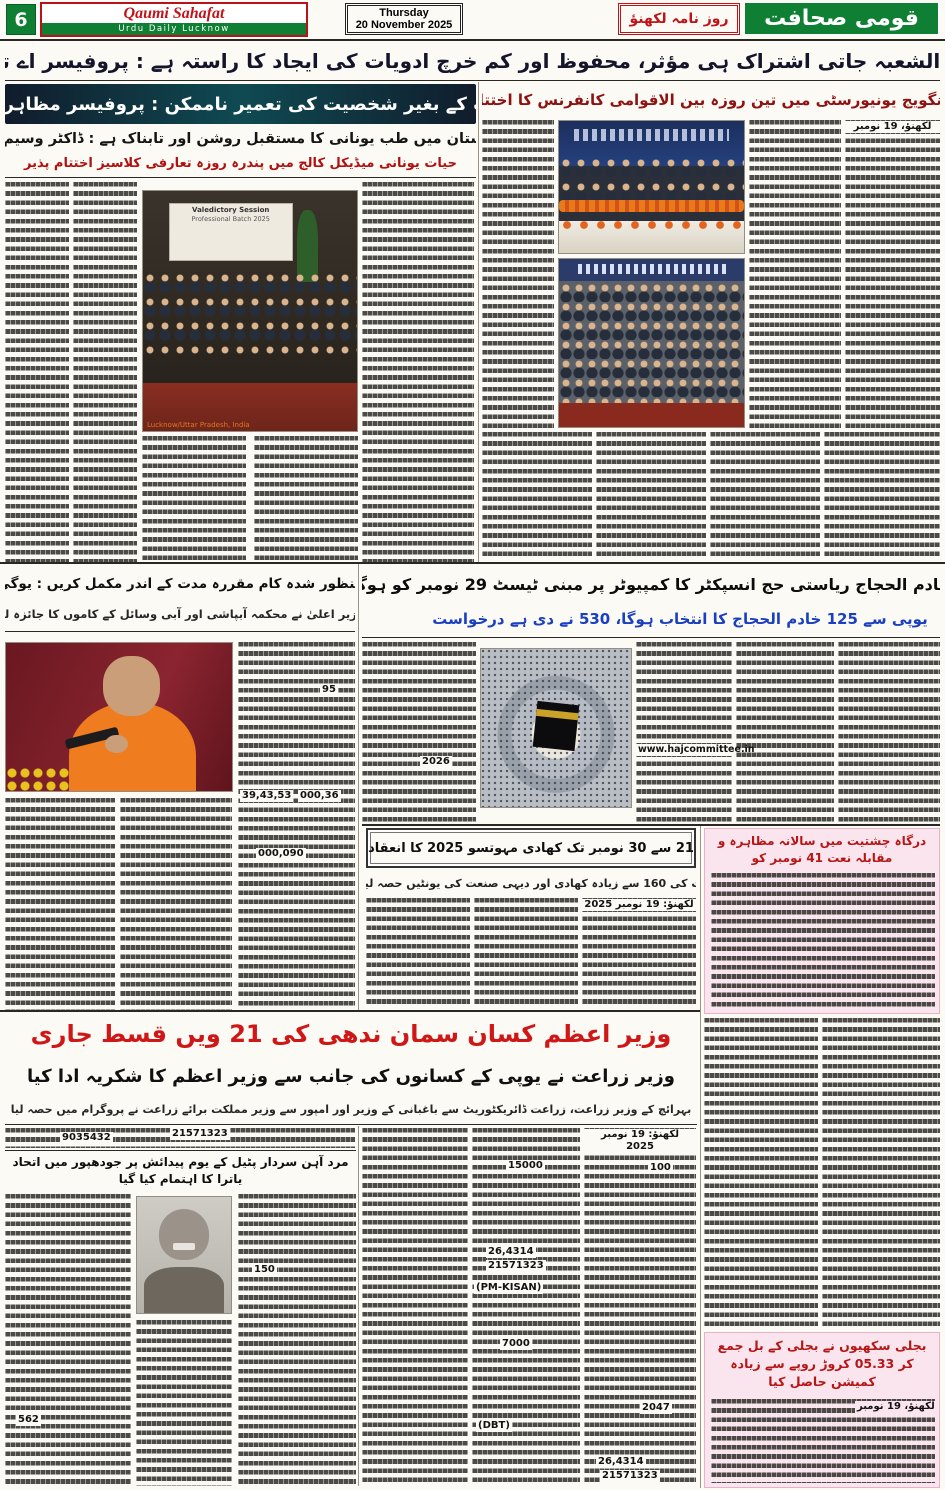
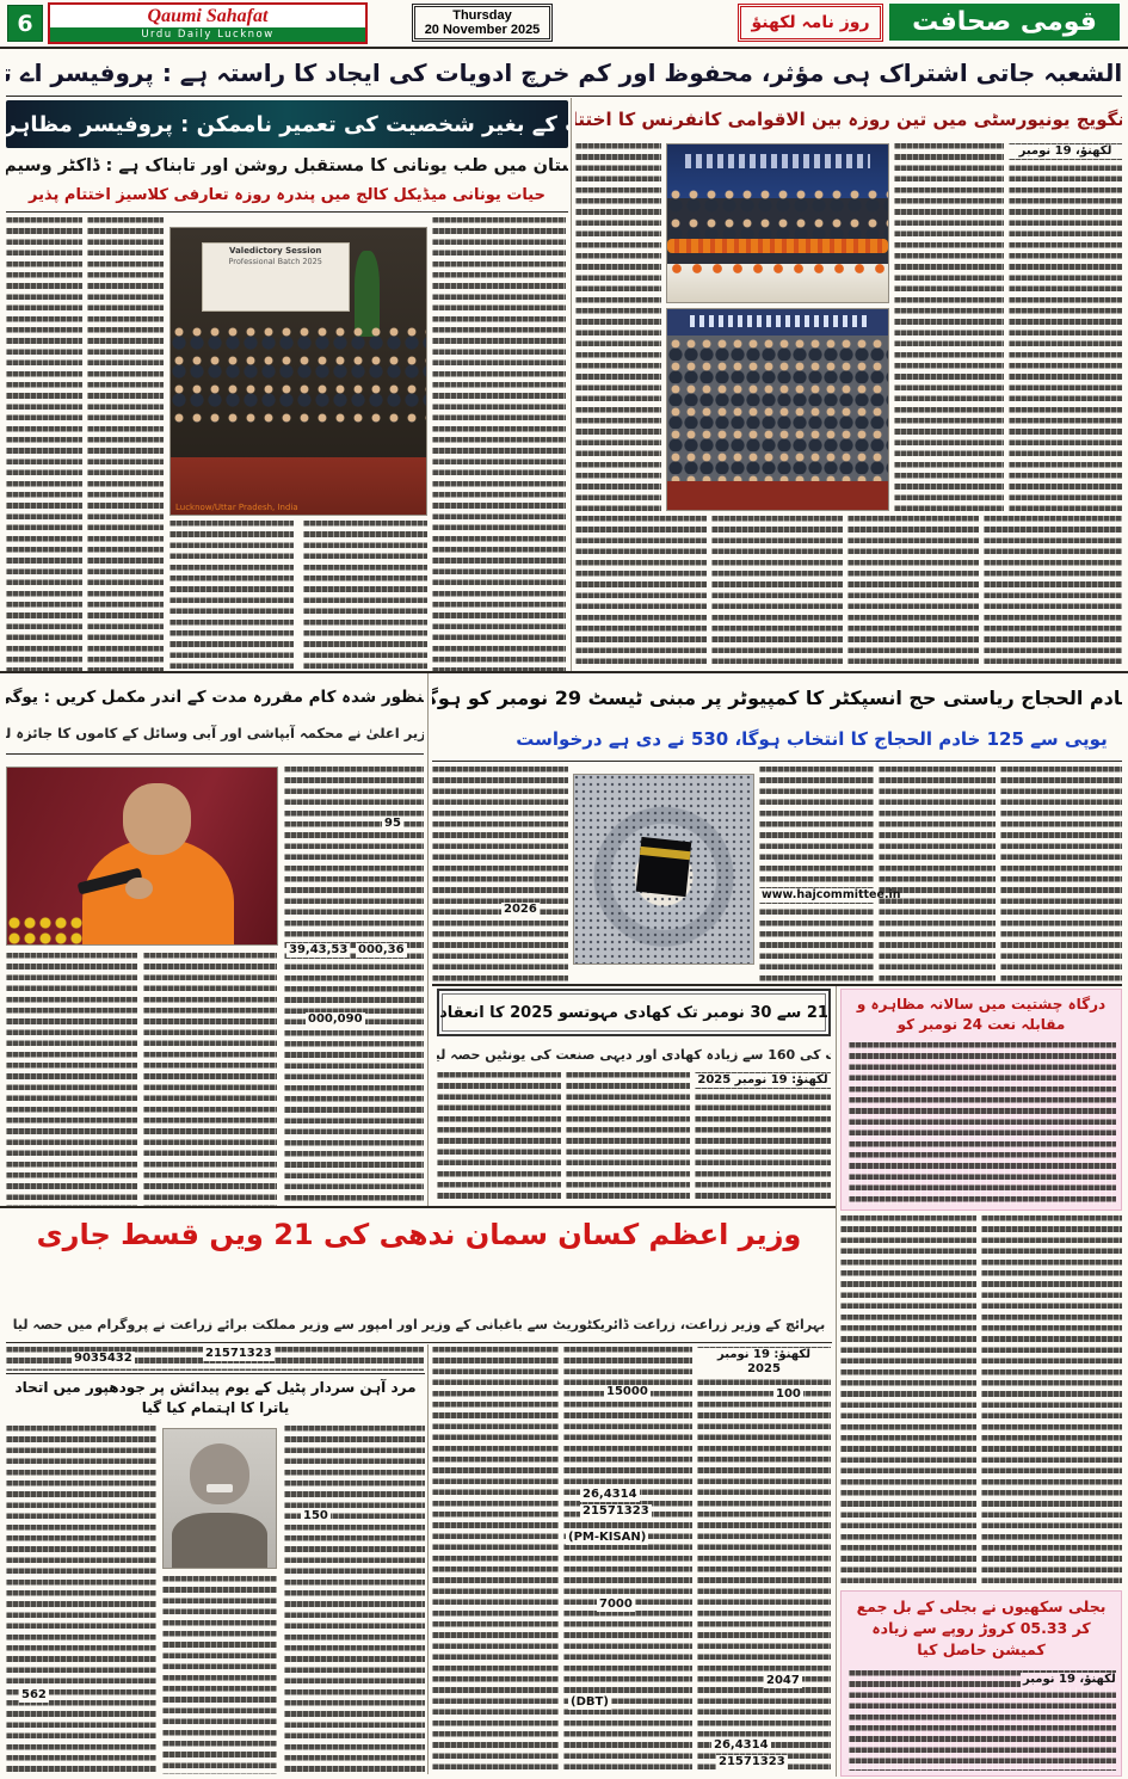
  6
  Qaumi Sahafat
  Urdu Daily Lucknow
  Thursday
  20 November 2025
  روز نامہ لکھنؤ
  قومی صحافت
  الشعبہ جاتی اشتراک ہی مؤثر، محفوظ اور کم خرچ ادویات کی ایجاد کا راستہ ہے : پروفیسر اے ت
  کے بغیر شخصیت کی تعمیر ناممکن : پروفیسر مظاہر
  تان میں طب یونانی کا مستقبل روشن اور تابناک ہے : ڈاکٹر وسیم
  حیات یونانی میڈیکل کالج میں پندرہ روزہ تعارفی کلاسیز اختتام پذیر
  Valedictory Session
  Professional Batch 2025
  Lucknow/Uttar Pradesh, India
  نگویج یونیورسٹی میں تین روزہ بین الاقوامی کانفرنس کا اختتا
  لکھنؤ، 19 نومبر
  نظور شدہ کام مقررہ مدت کے اندر مکمل کریں : یوگ
  زیر اعلیٰ نے محکمہ آبپاشی اور آبی وسائل کے کاموں کا جائزہ ل
  ادم الحجاج ریاستی حج انسپکٹر کا کمپیوٹر پر مبنی ٹیسٹ 29 نومبر کو ہوگ
  یوپی سے 125 خادم الحجاج کا انتخاب ہوگا، 530 نے دی ہے درخواست
  95
  000,36
  39,43,53
  000,090
  www.hajcommittee.in
  2026
  21 سے 30 نومبر تک کھادی مہوتسو 2025 کا انعقاد
  کی 160 سے زیادہ کھادی اور دیہی صنعت کی یونٹیں حصہ لی
  لکھنؤ: 19 نومبر 2025
- درگاہ چشتیت میں سالانہ مظاہرہ و مقابلہ نعت 41 نومبر کو
+ درگاہ چشتیت میں سالانہ مظاہرہ و مقابلہ نعت 24 نومبر کو
  بجلی سکھیوں نے بجلی کے بل جمع کر 05.33 کروڑ روپے سے زیادہ کمیشن حاصل کیا
  لکھنؤ، 19 نومبر
  وزیر اعظم کسان سمان ندھی کی 21 ویں قسط جاری
- وزیر زراعت نے یوپی کے کسانوں کی جانب سے وزیر اعظم کا شکریہ ادا کیا
  بہرائچ کے وزیر زراعت، زراعت ڈائریکٹوریٹ سے باغبانی کے وزیر اور امپور سے وزیر مملکت برائے زراعت نے پروگرام میں حصہ لیا
  لکھنؤ: 19 نومبر 2025
  100
  15000
  26,4314
  21571323
  (PM-KISAN)
  7000
  2047
  (DBT)
  26,4314
  21571323
  9035432
  21571323
  مرد آہن سردار پٹیل کے یوم پیدائش پر جودھپور میں اتحاد یاترا کا اہتمام کیا گیا
  150
  562
